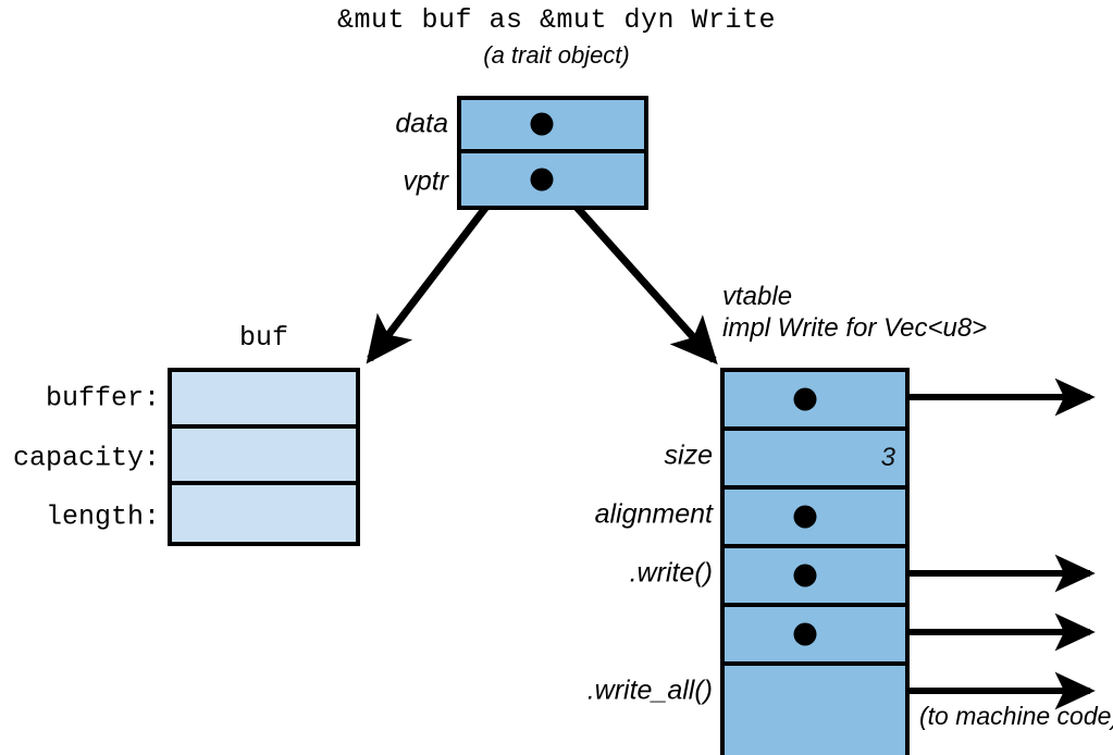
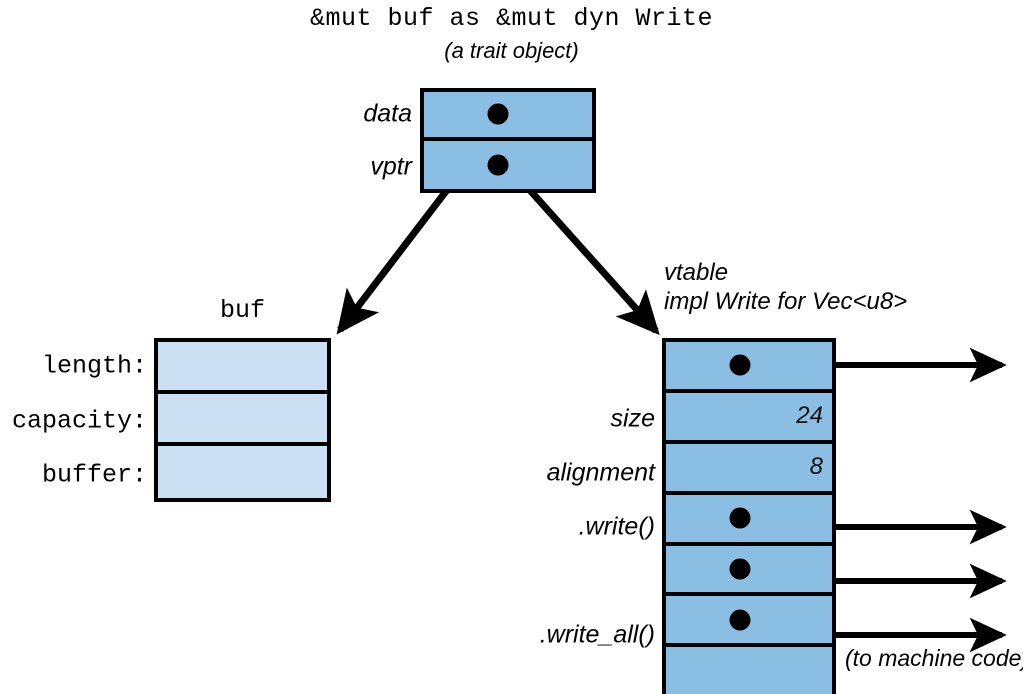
  &mut buf as &mut dyn Write
  (a trait object)
  data
  vptr
  buf
- buffer:
+ length:
  capacity:
- length:
+ buffer:
  vtable
  impl Write for Vec<u8>
+ 24
- 3
+ 8
  size
  alignment
  .write()
  .write_all()
  (to machine code
